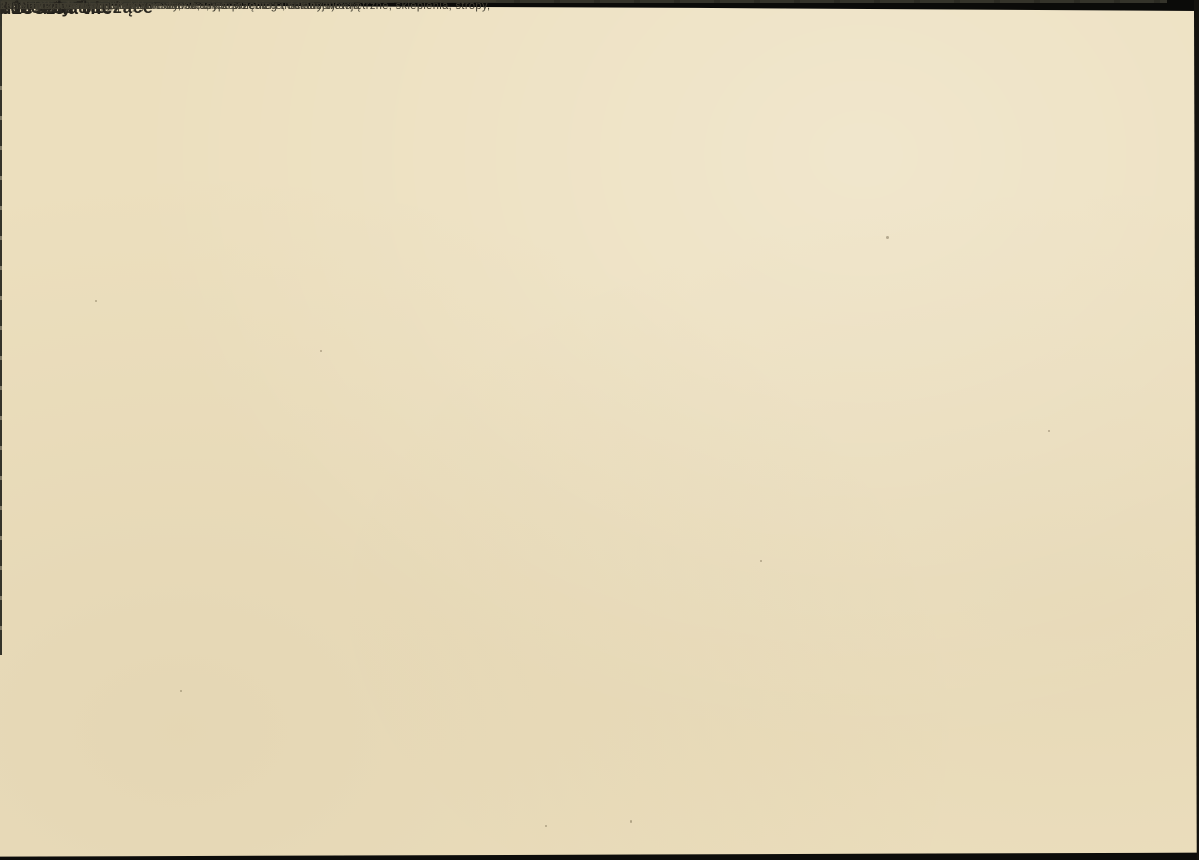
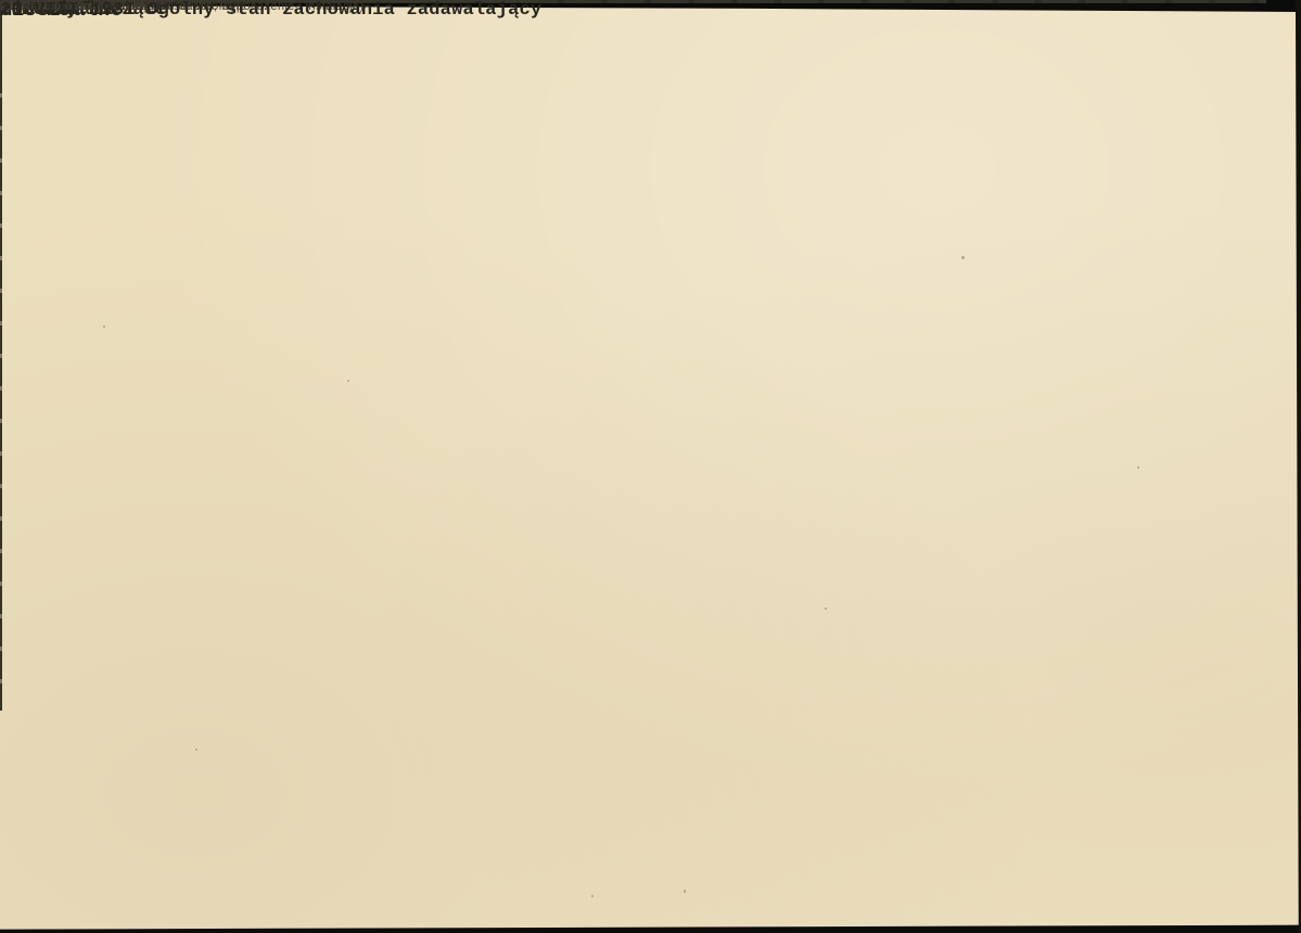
  14. Kubatura
  390 m3
  15. Powierzchnia użytkowa
  192 m2
  16. Przeznaczenie pierwotne
  mieszkalne
  17, Użytkowanie obecne
  mieszkalne
- 18. Prace budowlane i konserwatorskie, ich przebieg i dokumentacja
  remonty bieżące
- 19. Stan zachowania (fundamenty, ściany zewnętrzne, ściany wewnętrzne, sklepienia, stropy,
  konstrukcje dachowe, pokrycie dachu, wyposażenie i instalacje)
  20. Najpilniejsze postulaty konserwatorskie
+ 20.VIII.1981 Ogólny stan zachowania zadawalający
